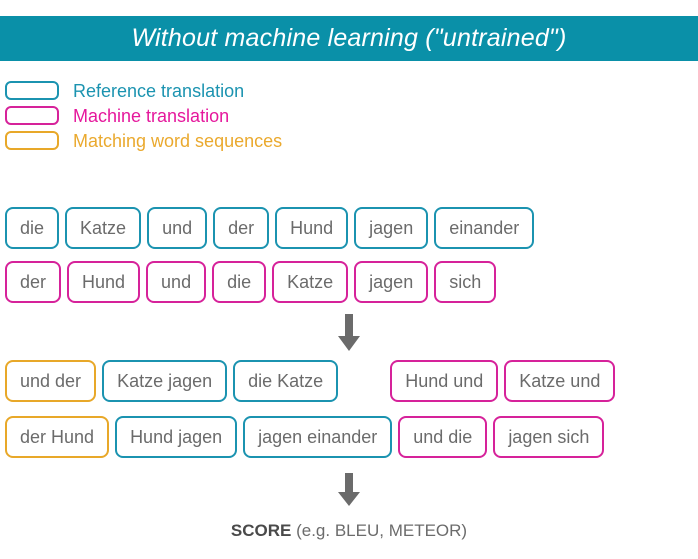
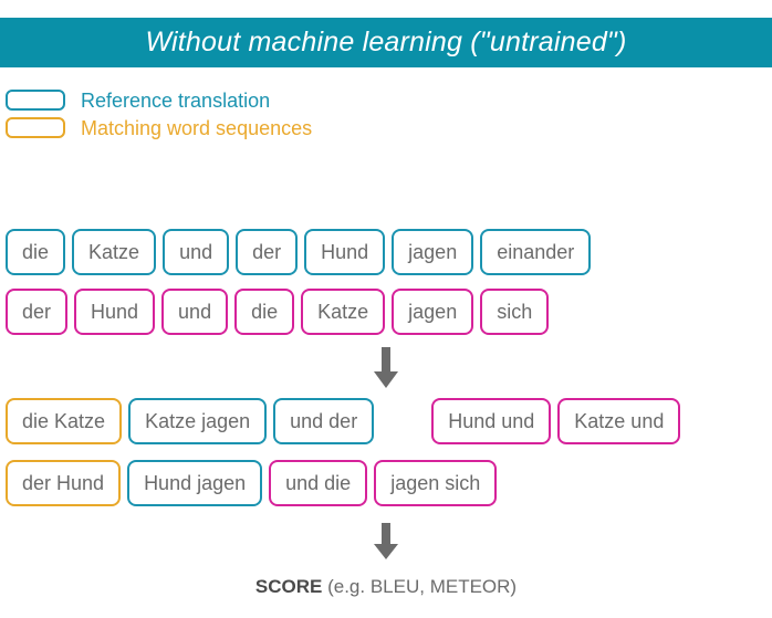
  Without machine learning ("untrained")
  Reference translation
- Machine translation
  Matching word sequences
  die
  Katze
  und
  der
  Hund
  jagen
  einander
  der
  Hund
  und
  die
  Katze
  jagen
  sich
- und der
+ die Katze
  Katze jagen
- die Katze
+ und der
  Hund und
  Katze und
  der Hund
  Hund jagen
- jagen einander
  und die
  jagen sich
  SCORE (e.g. BLEU, METEOR)
